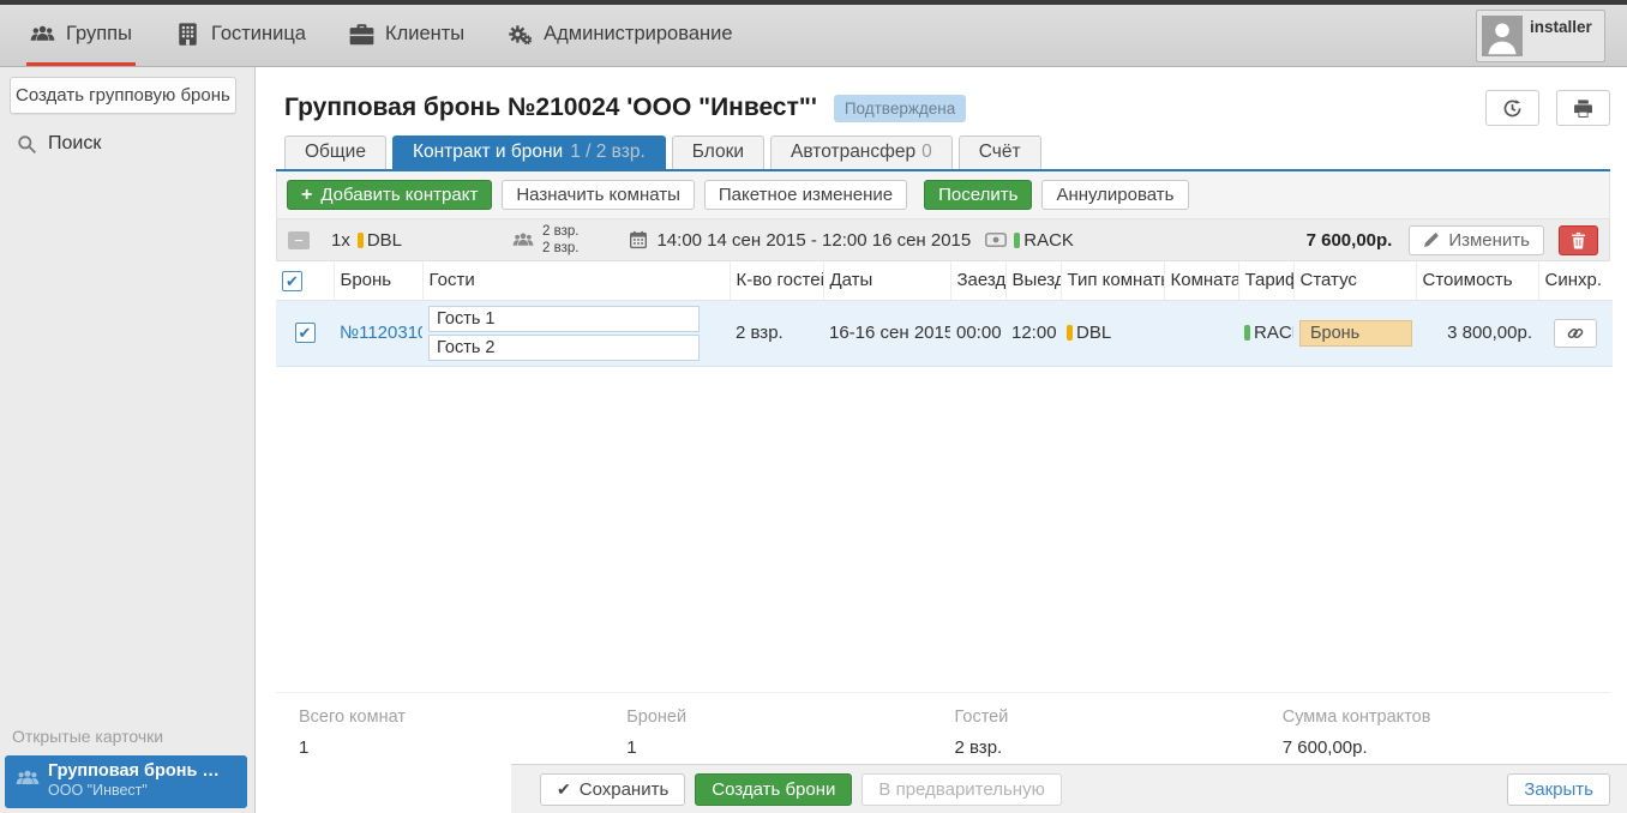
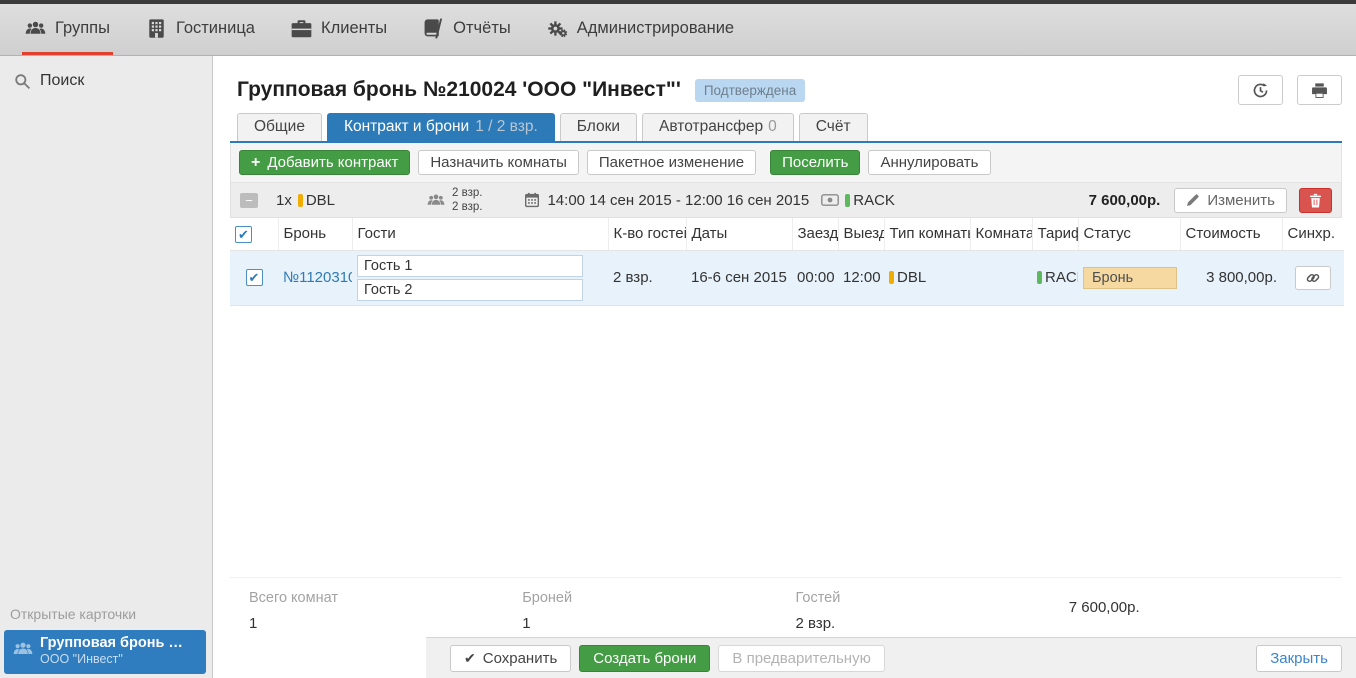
  Группы
  Гостиница
  Клиенты
+ Отчёты
  Администрирование
- installer
- Создать групповую бронь
  Поиск
  Открытые карточки
  Групповая бронь №21
  ООО "Инвест"
  Групповая бронь №210024 'ООО "Инвест"'
  Подтверждена
  Общие
  Контракт и брони 1 / 2 взр.
  Блоки
  Автотрансфер 0
  Счёт
  +
  Добавить контракт
  Назначить комнаты
  Пакетное изменение
  Поселить
  Аннулировать
  −
  1x
  DBL
  2 взр.
  2 взр.
  14:00 14 сен 2015 - 12:00 16 сен 2015
  RACK
  7 600,00р.
  Изменить
  ✔	Бронь	Гости	К-во госте	Даты	Заезд	Выезд	Тип комнат	Комната	Тариф	Статус	Стоимость	Синхр.
- ✔	№112031	Гость 1 Гость 2	2 взр.	16-16 сен 2015	00:00	12:00	DBL		RAC	Бронь	3 800,00р.
+ ✔	№112031	Гость 1 Гость 2	2 взр.	16-6 сен 2015	00:00	12:00	DBL		RAC	Бронь	3 800,00р.
  Всего комнат
  1
  Броней
  1
  Гостей
  2 взр.
- Сумма контрактов
  7 600,00р.
  ✔
  Сохранить
  Создать брони
  В предварительную
  Закрыть
